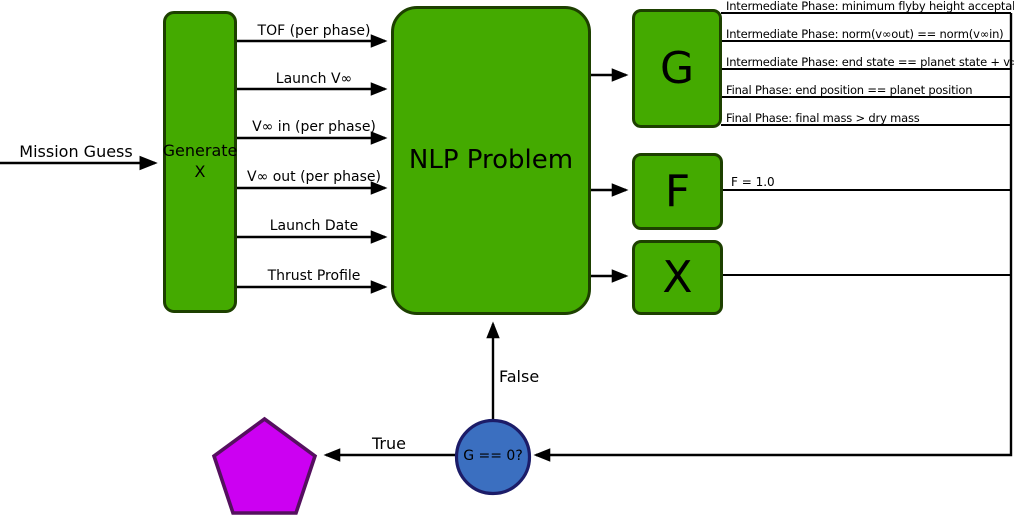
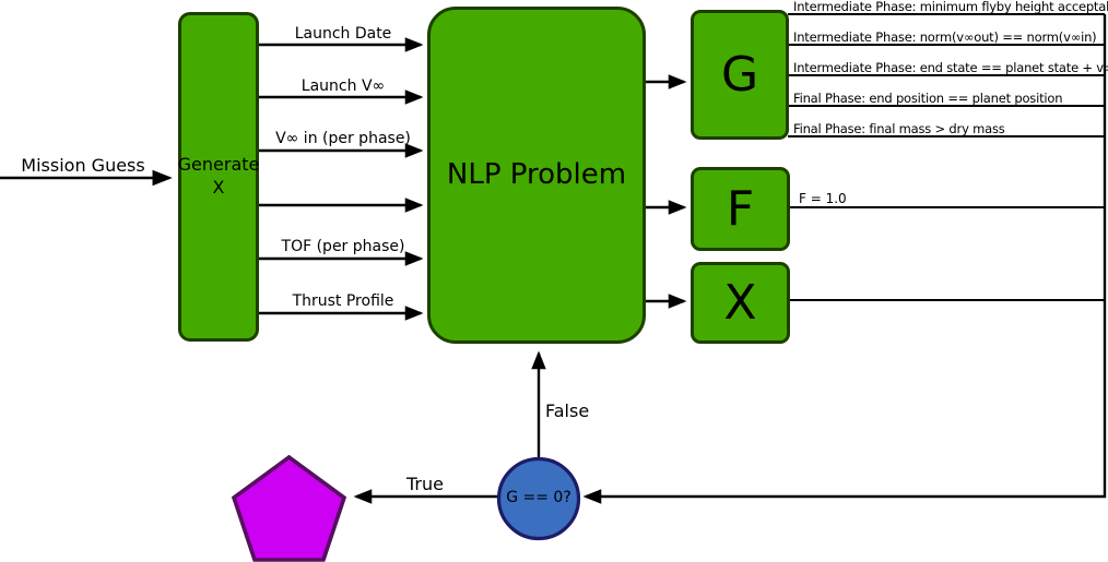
  Generate
  X
  NLP Problem
  G
  F
  X
  Mission Guess
- TOF (per phase)
+ Launch Date
  Launch V∞
  V∞ in (per phase)
- V∞ out (per phase)
- Launch Date
+ TOF (per phase)
  Thrust Profile
  Intermediate Phase: minimum flyby height accepta
  Intermediate Phase: norm(v∞out) == norm(v∞in)
  Intermediate Phase: end state == planet state + v
  Final Phase: end position == planet position
  Final Phase: final mass > dry mass
  F = 1.0
  False
  True
  G == 0?
